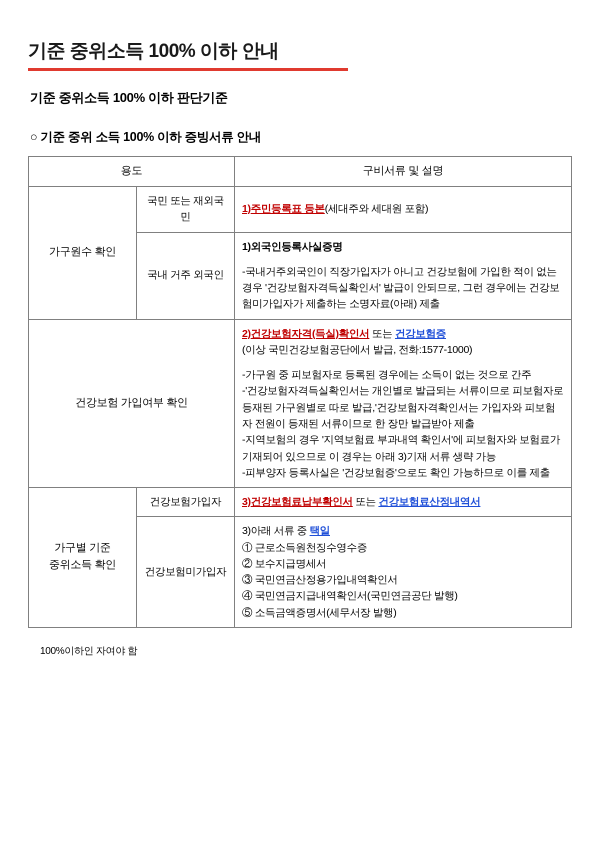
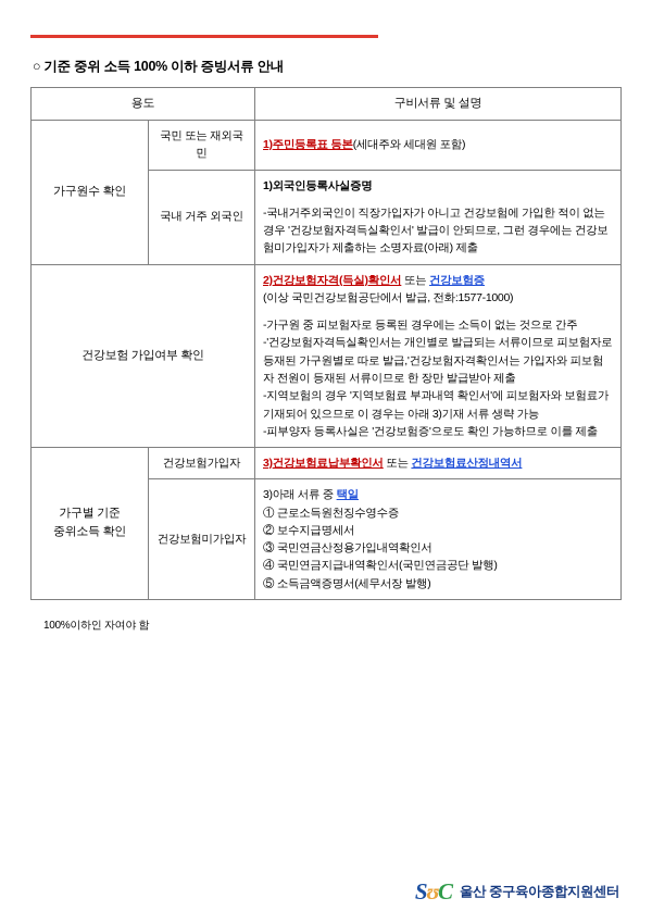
- 기준 중위소득 100% 이하 안내
- 기준 중위소득 100% 이하 판단기준
  ○ 기준 중위 소득 100% 이하 증빙서류 안내
  용도	구비서류 및 설명
  가구원수 확인	국민 또는 재외국민	1)주민등록표 등본(세대주와 세대원 포함)
  국내 거주 외국인	1)외국인등록사실증명 -국내거주외국인이 직장가입자가 아니고 건강보험에 가입한 적이 없는 경우 '건강보험자격득실확인서' 발급이 안되므로, 그런 경우에는 건강보험미가입자가 제출하는 소명자료(아래) 제출
  건강보험 가입여부 확인	2)건강보험자격(득실)확인서 또는 건강보험증 (이상 국민건강보험공단에서 발급, 전화:1577-1000) -가구원 중 피보험자로 등록된 경우에는 소득이 없는 것으로 간주 -'건강보험자격득실확인서는 개인별로 발급되는 서류이므로 피보험자로 등재된 가구원별로 따로 발급,'건강보험자격확인서는 가입자와 피보험자 전원이 등재된 서류이므로 한 장만 발급받아 제출 -지역보험의 경우 '지역보험료 부과내역 확인서'에 피보험자와 보험료가 기재되어 있으므로 이 경우는 아래 3)기재 서류 생략 가능 -피부양자 등록사실은 '건강보험증'으로도 확인 가능하므로 이를 제출
  가구별 기준 중위소득 확인	건강보험가입자	3)건강보험료납부확인서 또는 건강보험료산정내역서
  건강보험미가입자	3)아래 서류 중 택일 ① 근로소득원천징수영수증 ② 보수지급명세서 ③ 국민연금산정용가입내역확인서 ④ 국민연금지급내역확인서(국민연금공단 발행) ⑤ 소득금액증명서(세무서장 발행)
  100%이하인 자여야 함
+ SʊC
+ 울산 중구육아종합지원센터
